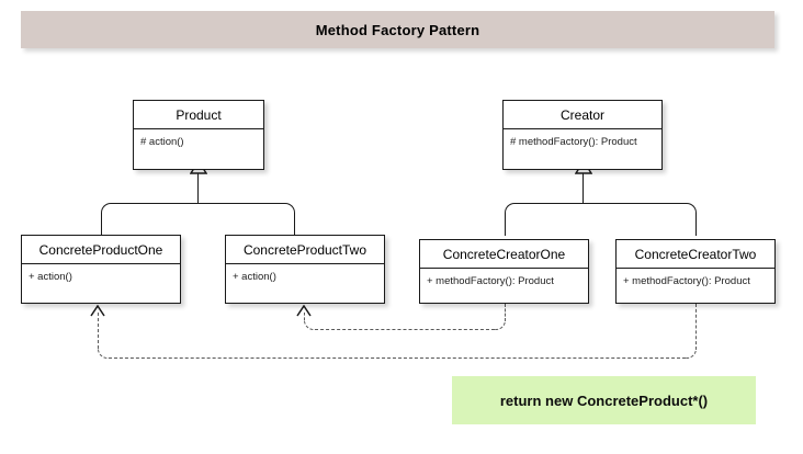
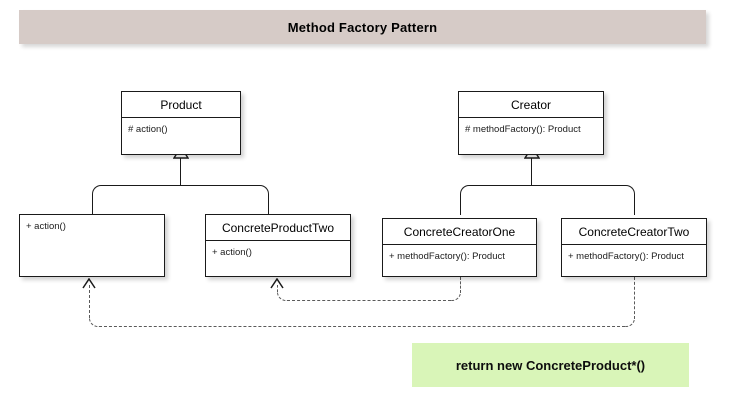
  Method Factory Pattern
  Product
  # action()
  Creator
  # methodFactory(): Product
- ConcreteProductOne
  + action()
  ConcreteProductTwo
  + action()
  ConcreteCreatorOne
  + methodFactory(): Product
  ConcreteCreatorTwo
  + methodFactory(): Product
  return new ConcreteProduct*()
